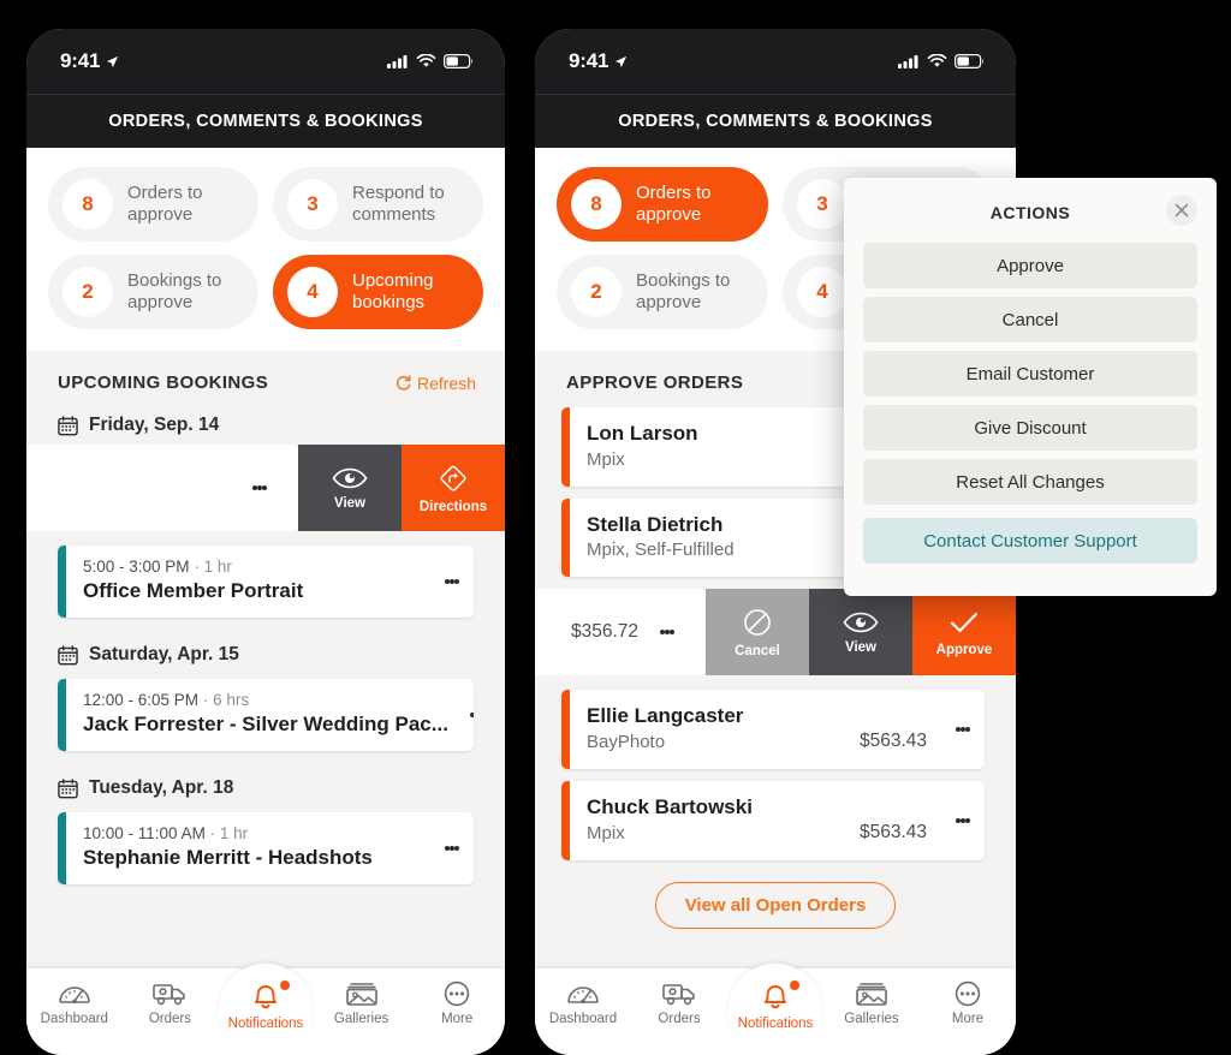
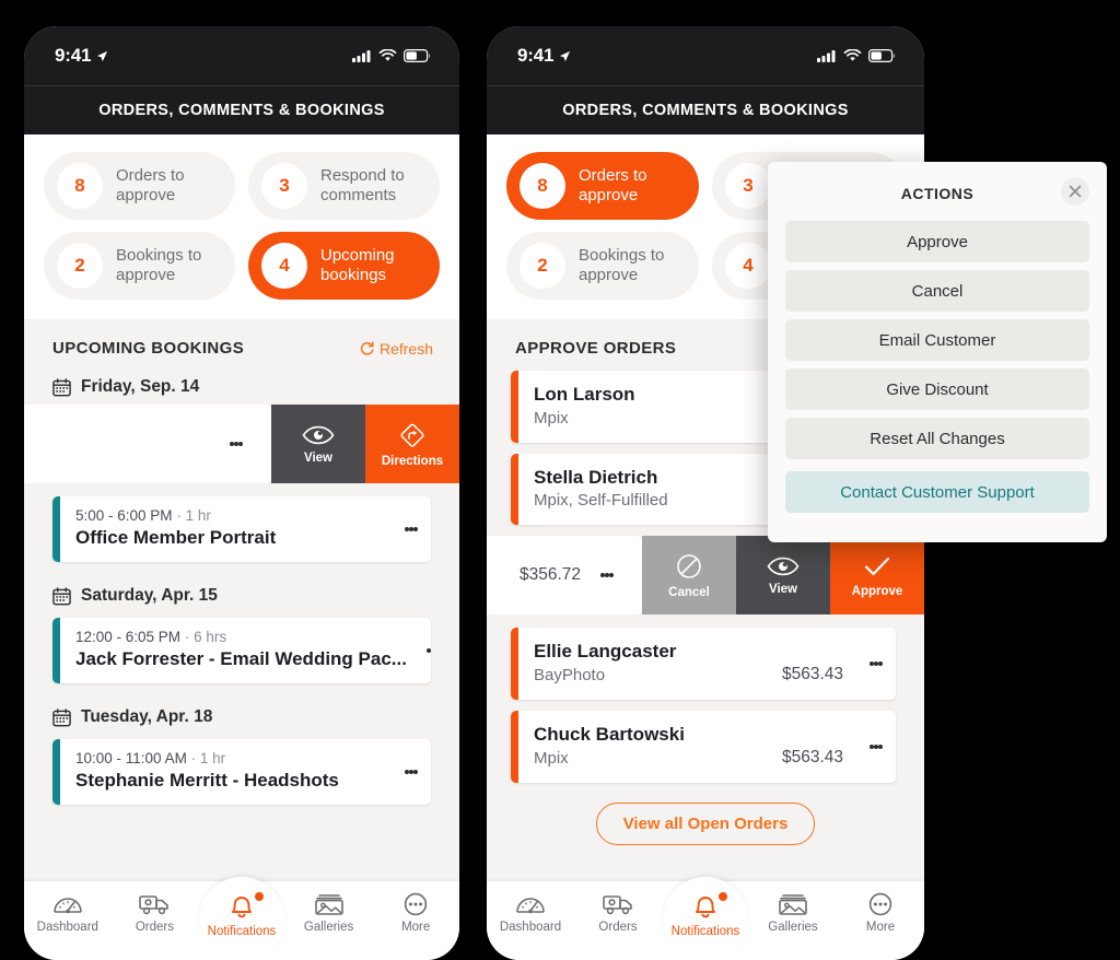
  9:41
  ORDERS, COMMENTS & BOOKINGS
  8
  Orders to approve
  3
  Respond to comments
  2
  Bookings to approve
  4
  Upcoming bookings
  UPCOMING BOOKINGS
  Refresh
  Friday, Sep. 14
  View
  Directions
- 5:00 - 3:00 PM · 1 hr
+ 5:00 - 6:00 PM · 1 hr
  Office Member Portrait
  Saturday, Apr. 15
  12:00 - 6:05 PM · 6 hrs
- Jack Forrester - Silver Wedding Pac...
+ Jack Forrester - Email Wedding Pac...
  Tuesday, Apr. 18
  10:00 - 11:00 AM · 1 hr
  Stephanie Merritt - Headshots
  Dashboard
  Orders
  Notifications
  Galleries
  More
  9:41
  ORDERS, COMMENTS & BOOKINGS
  8
  Orders to approve
  3
  2
  Bookings to approve
  4
  APPROVE ORDERS
  Lon Larson
  Mpix
  Stella Dietrich
  Mpix, Self-Fulfilled
  $356.72
  Cancel
  View
  Approve
  Ellie Langcaster
  BayPhoto
  $563.43
  Chuck Bartowski
  Mpix
  $563.43
  View all Open Orders
  Dashboard
  Orders
  Notifications
  Galleries
  More
  ACTIONS
  Approve
  Cancel
  Email Customer
  Give Discount
  Reset All Changes
  Contact Customer Support
